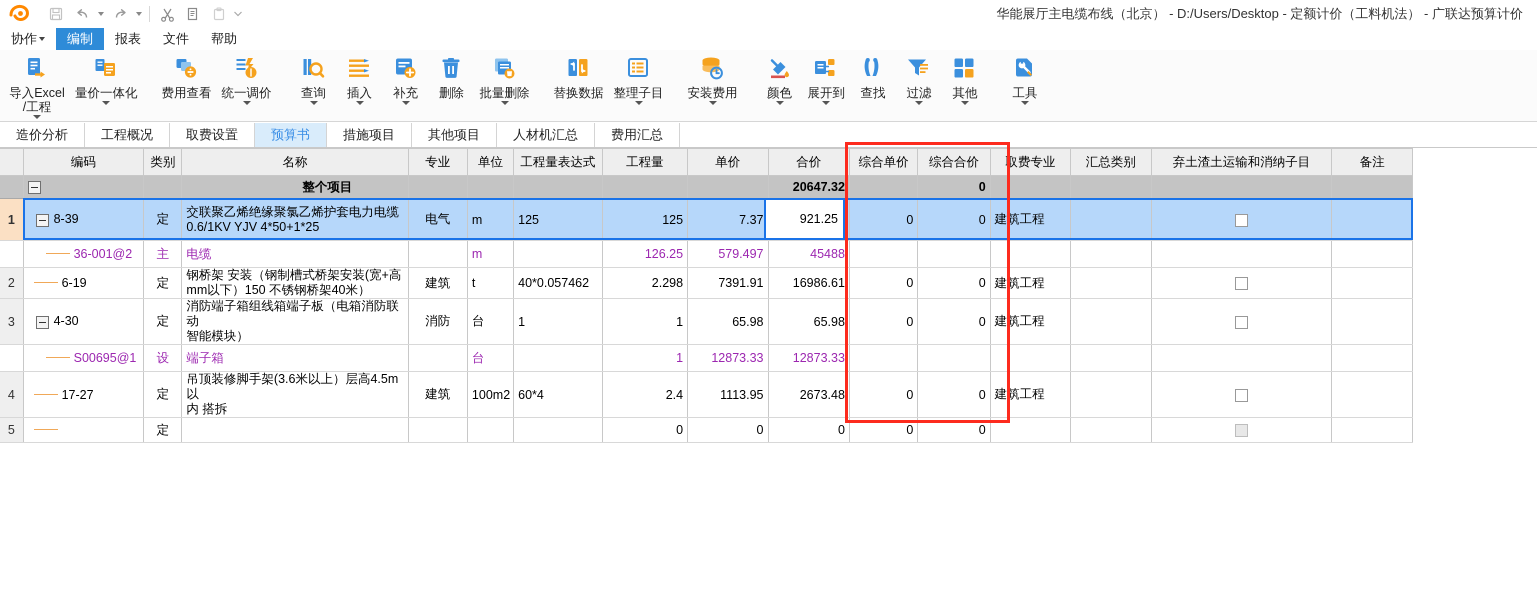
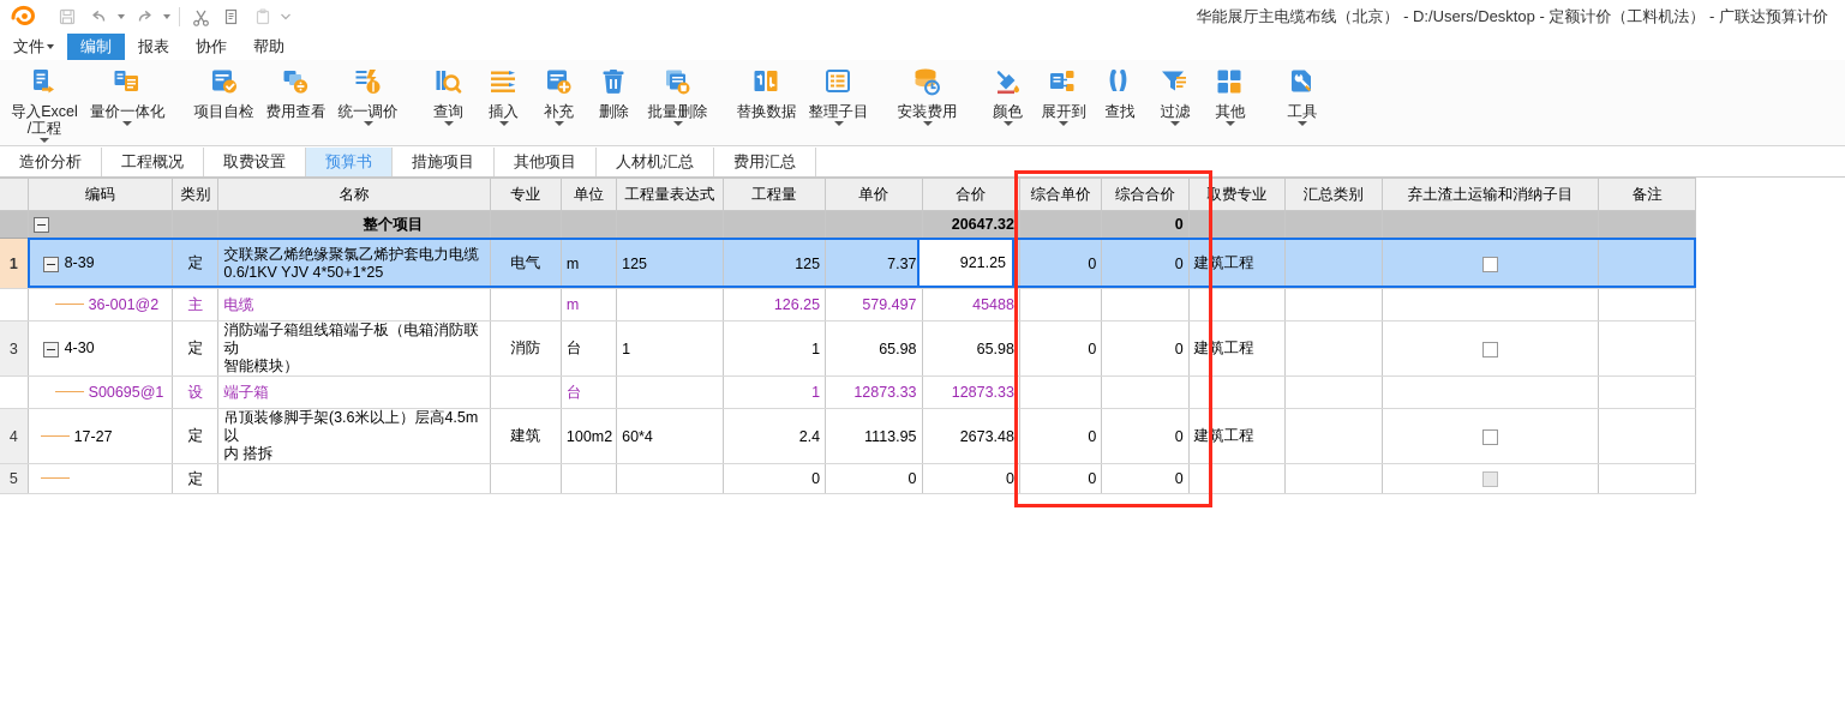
  华能展厅主电缆布线（北京） - D:/Users/Desktop - 定额计价（工料机法） - 广联达预算计价
- 协作
+ 文件
  编制
  报表
- 文件
+ 协作
  帮助
  导入Excel
  /工程
  量价一体化
+ 项目自检
  费用查看
  统一调价
  查询
  插入
  补充
  删除
  批量删除
  替换数据
  整理子目
  安装费用
  颜色
  展开到
  查找
  过滤
  其他
  工具
  造价分析
  工程概况
  取费设置
  预算书
  措施项目
  其他项目
  人材机汇总
  费用汇总
  	编码	类别	名称	专业	单位	工程量表达式	工程量	单价	合价	综合单价	综合合价	取费专业	汇总类别	弃土渣土运输和消纳子目	备注
  			整个项目						20647.32		0
  1	8-39	定	交联聚乙烯绝缘聚氯乙烯护套电力电缆 0.6/1KV YJV 4*50+1*25	电气	m	125	125	7.37		0	0	建筑工程
  	36-001@2	主	电缆		m		126.25	579.497	45488
- 2	6-19	定	钢桥架 安装（钢制槽式桥架安装(宽+高 mm以下）150 不锈钢桥架40米）	建筑	t	40*0.057462	2.298	7391.91	16986.61	0	0	建筑工程
  3	4-30	定	消防端子箱组线箱端子板（电箱消防联动 智能模块）	消防	台	1	1	65.98	65.98	0	0	建筑工程
  	S00695@1	设	端子箱		台		1	12873.33	12873.33
  4	17-27	定	吊顶装修脚手架(3.6米以上）层高4.5m以 内 搭拆	建筑	100m2	60*4	2.4	1113.95	2673.48	0	0	建筑工程
  5		定					0	0	0	0	0
  921.25
